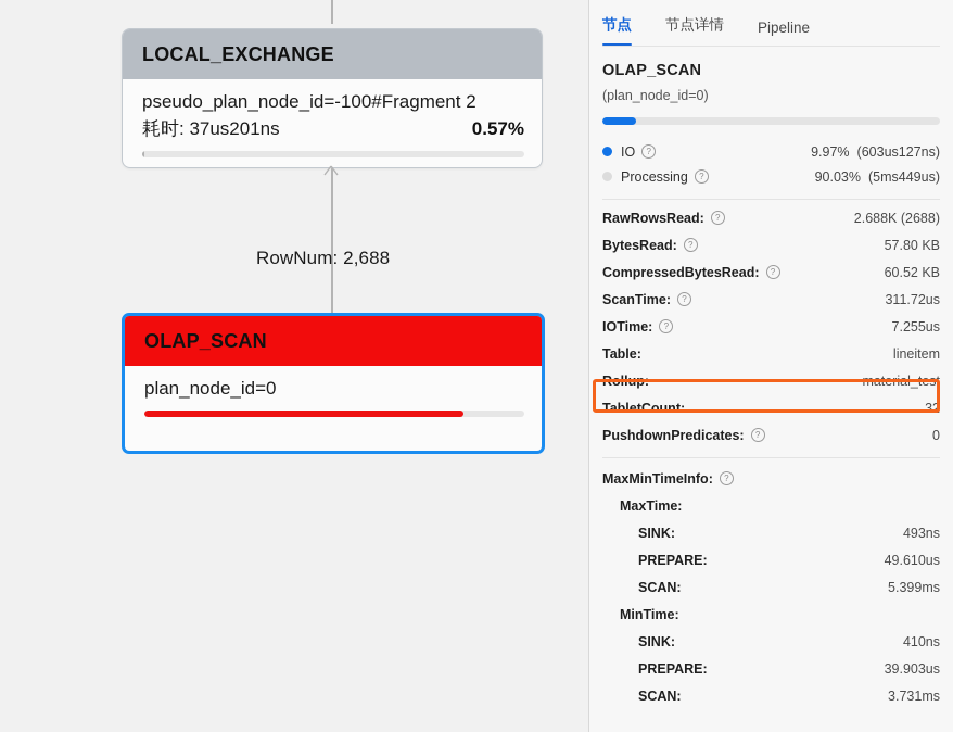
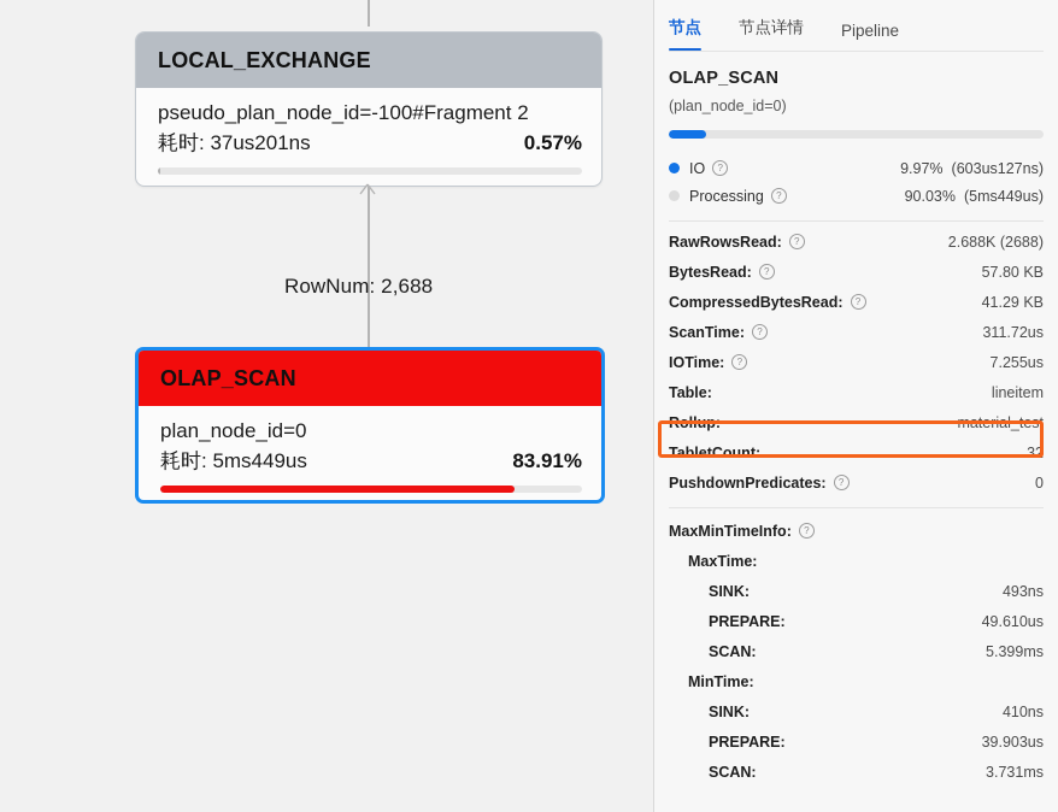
  LOCAL_EXCHANGE
  pseudo_plan_node_id=-100#Fragment 2
  耗时: 37us201ns
  0.57%
  RowNum: 2,688
  OLAP_SCAN
  plan_node_id=0
+ 耗时: 5ms449us
+ 83.91%
  节点
  节点详情
  Pipeline
  OLAP_SCAN
  (plan_node_id=0)
  IO
  ?
  9.97% (603us127ns)
  Processing
  ?
  90.03% (5ms449us)
  RawRowsRead:
  ?
  2.688K (2688)
  BytesRead:
  ?
  57.80 KB
  CompressedBytesRead:
  ?
- 60.52 KB
+ 41.29 KB
  ScanTime:
  ?
  311.72us
  IOTime:
  ?
  7.255us
  Table:
  lineitem
  Rollup:
  material_test
  TabletCount:
  32
  PushdownPredicates:
  ?
  0
  MaxMinTimeInfo:
  ?
  MaxTime:
  SINK:
  493ns
  PREPARE:
  49.610us
  SCAN:
  5.399ms
  MinTime:
  SINK:
  410ns
  PREPARE:
  39.903us
  SCAN:
  3.731ms
